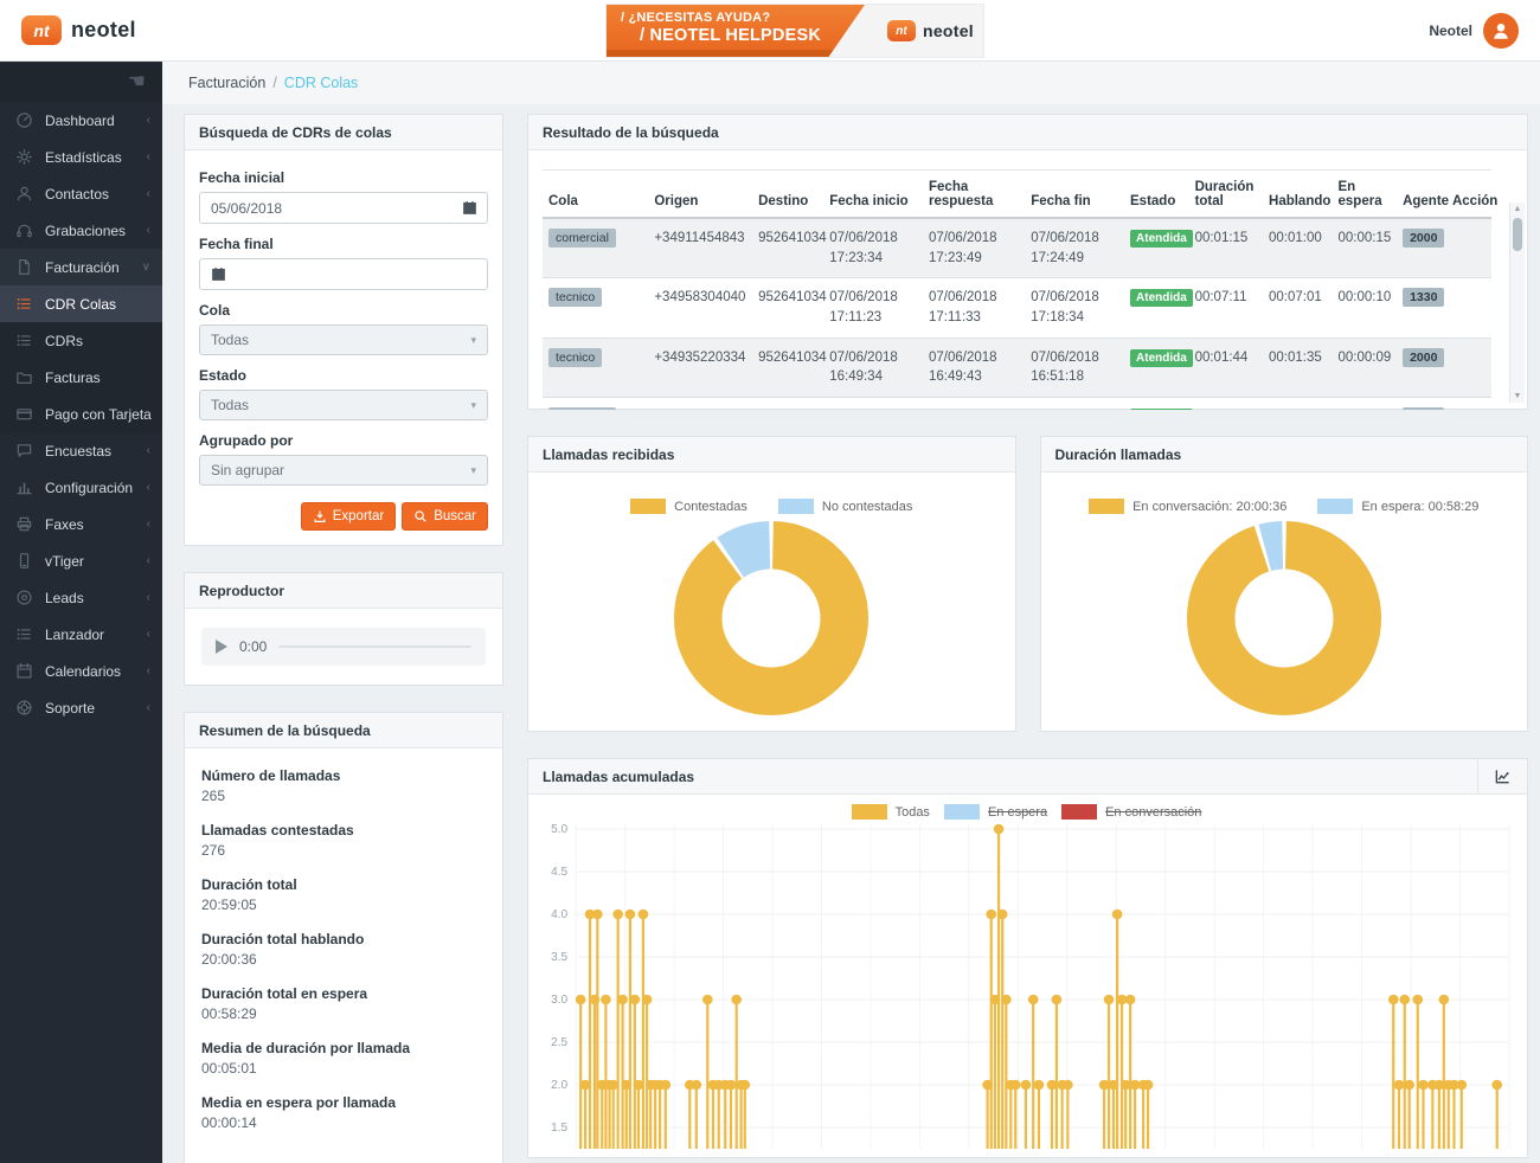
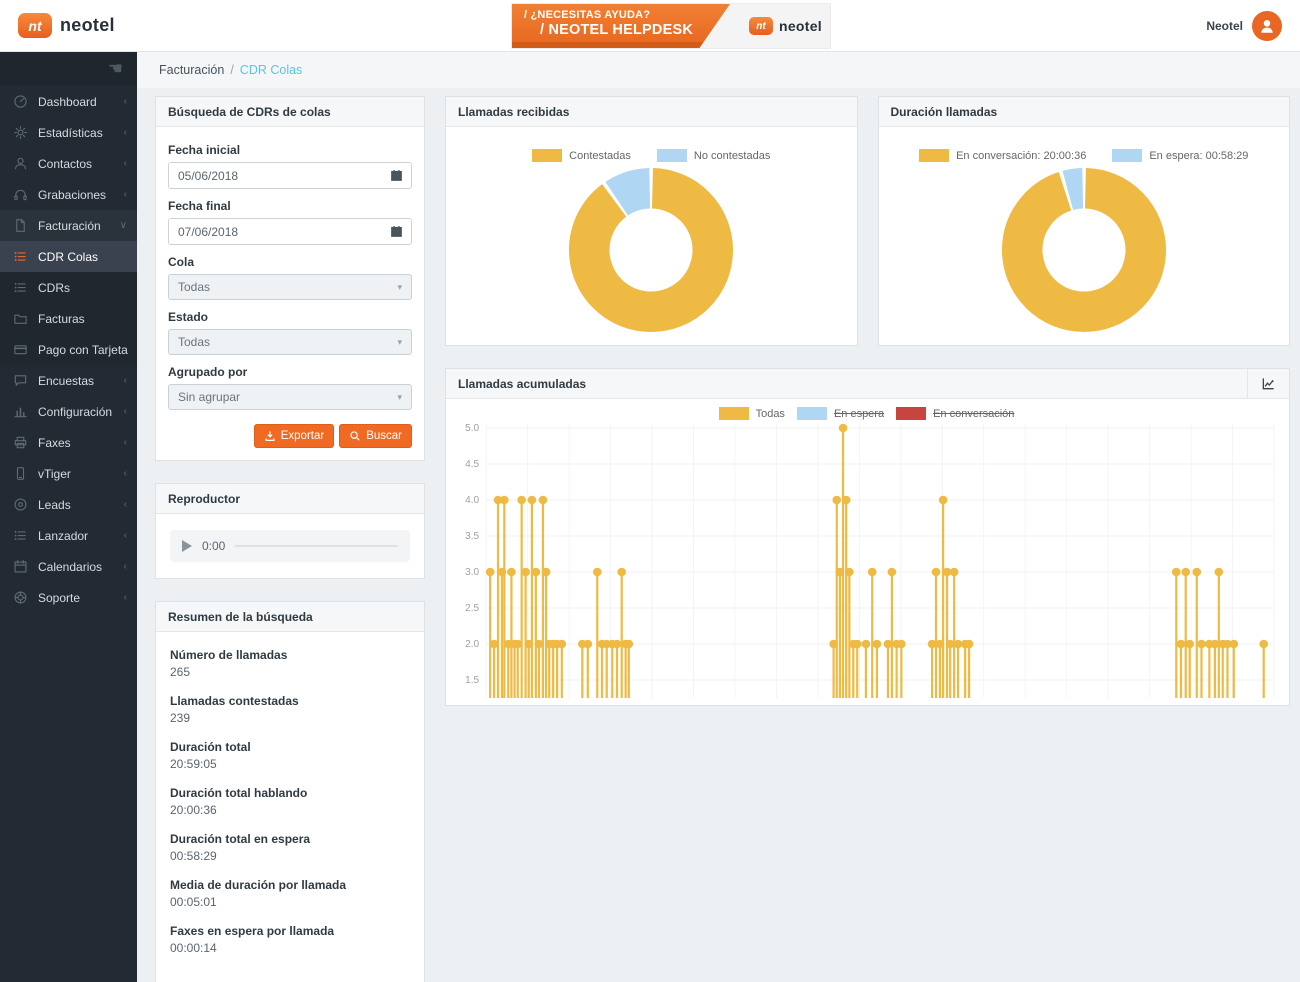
  nt
  neotel
  / ¿NECESITAS AYUDA?
  / NEOTEL HELPDESK
  nt
  neotel
  Neotel
  ☚
  Dashboard
  ‹
  Estadísticas
  ‹
  Contactos
  ‹
  Grabaciones
  ‹
  Facturación
  ∨
  CDR Colas
  CDRs
  Facturas
  Pago con Tarjeta
  Encuestas
  ‹
  Configuración
  ‹
  Faxes
  ‹
  vTiger
  ‹
  Leads
  ‹
  Lanzador
  ‹
  Calendarios
  ‹
  Soporte
  ‹
  Facturación
  /
  CDR Colas
  Búsqueda de CDRs de colas
  Fecha inicial
  05/06/2018
  Fecha final
+ 07/06/2018
  Cola
  Todas
  ▾
  Estado
  Todas
  ▾
  Agrupado por
  Sin agrupar
  ▾
  Exportar
  Buscar
  Reproductor
  0:00
  Resumen de la búsqueda
  Número de llamadas
  265
  Llamadas contestadas
- 276
+ 239
  Duración total
  20:59:05
  Duración total hablando
  20:00:36
  Duración total en espera
  00:58:29
  Media de duración por llamada
  00:05:01
- Media en espera por llamada
+ Faxes en espera por llamada
  00:00:14
- Resultado de la búsqueda
- Cola	Origen	Destino	Fecha inicio	Fecha respuesta	Fecha fin	Estado	Duración total	Hablando	En espera	Agente	Acción
- comercial	+34911454843	952641034	07/06/201817:23:34	07/06/201817:23:49	07/06/201817:24:49	Atendida	00:01:15	00:01:00	00:00:15	2000
- tecnico	+34958304040	952641034	07/06/201817:11:23	07/06/201817:11:33	07/06/201817:18:34	Atendida	00:07:11	00:07:01	00:00:10	1330
- tecnico	+34935220334	952641034	07/06/201816:49:34	07/06/201816:49:43	07/06/201816:51:18	Atendida	00:01:44	00:01:35	00:00:09	2000
  Llamadas recibidas
  Contestadas
  No contestadas
  Duración llamadas
  En conversación: 20:00:36
  En espera: 00:58:29
  Llamadas acumuladas
  Todas
  En espera
  En conversación
  5.0
  4.5
  4.0
  3.5
  3.0
  2.5
  2.0
  1.5
